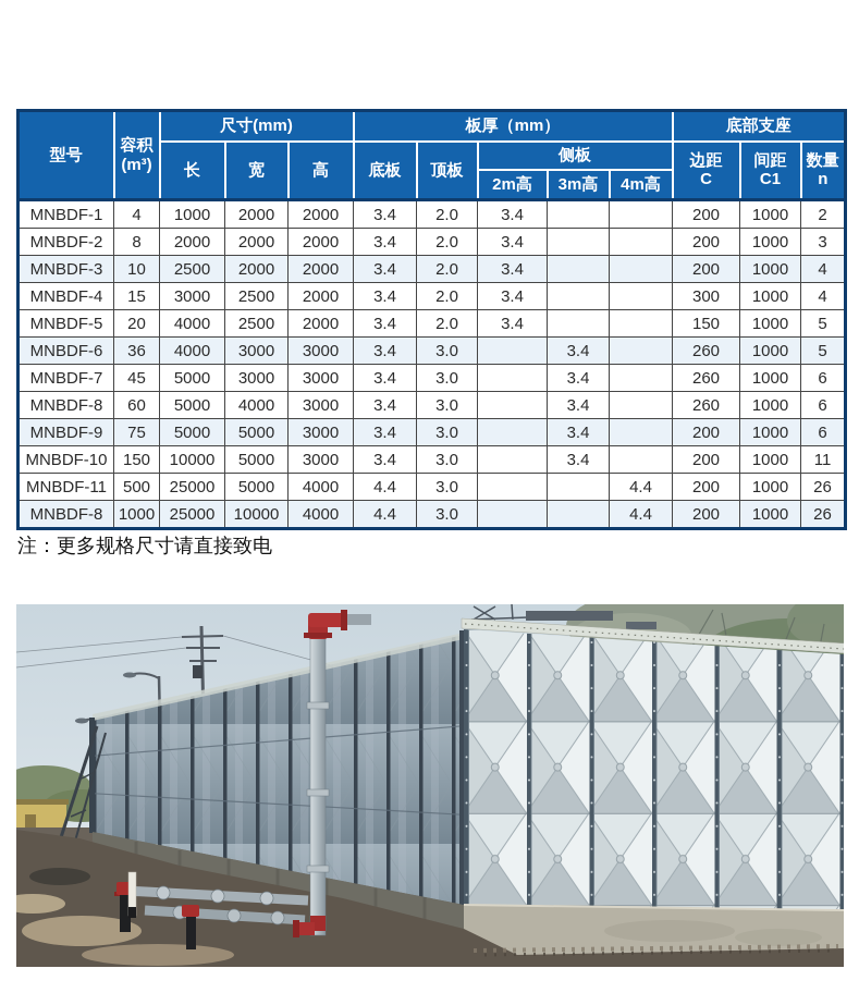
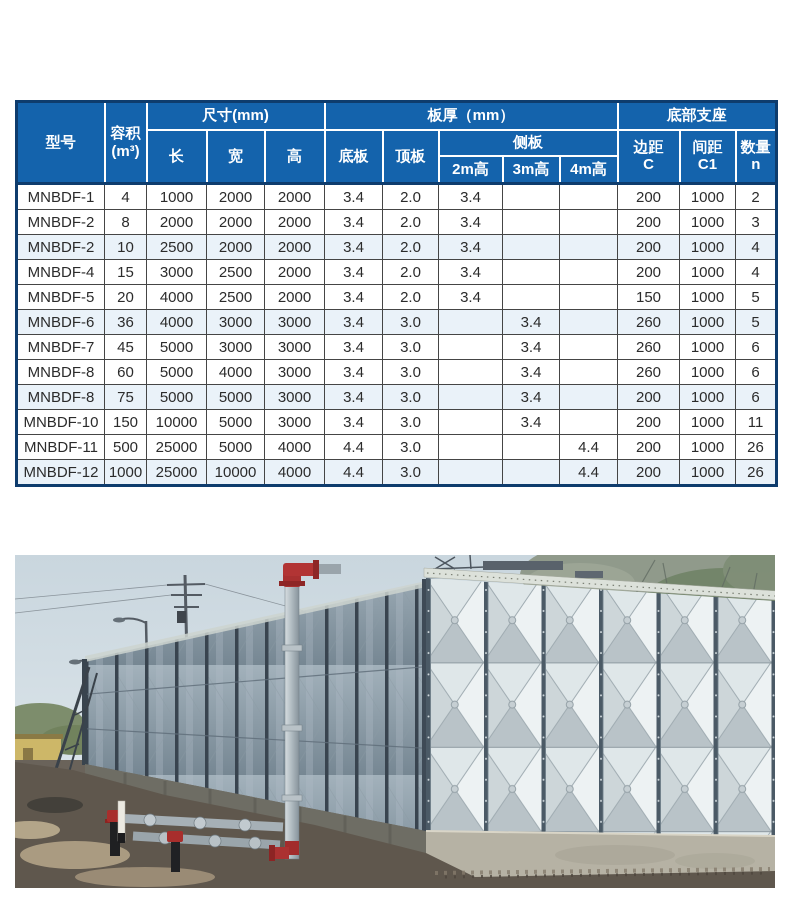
  型号	容积 (m³)	尺寸(mm)	板厚（mm）	底部支座
  长	宽	高	底板	顶板	侧板	边距 C	间距 C1	数量 n
  2m高	3m高	4m高
  MNBDF-1	4	1000	2000	2000	3.4	2.0	3.4			200	1000	2
  MNBDF-2	8	2000	2000	2000	3.4	2.0	3.4			200	1000	3
- MNBDF-3	10	2500	2000	2000	3.4	2.0	3.4			200	1000	4
+ MNBDF-2	10	2500	2000	2000	3.4	2.0	3.4			200	1000	4
- MNBDF-4	15	3000	2500	2000	3.4	2.0	3.4			300	1000	4
+ MNBDF-4	15	3000	2500	2000	3.4	2.0	3.4			200	1000	4
  MNBDF-5	20	4000	2500	2000	3.4	2.0	3.4			150	1000	5
  MNBDF-6	36	4000	3000	3000	3.4	3.0		3.4		260	1000	5
  MNBDF-7	45	5000	3000	3000	3.4	3.0		3.4		260	1000	6
  MNBDF-8	60	5000	4000	3000	3.4	3.0		3.4		260	1000	6
- MNBDF-9	75	5000	5000	3000	3.4	3.0		3.4		200	1000	6
+ MNBDF-8	75	5000	5000	3000	3.4	3.0		3.4		200	1000	6
  MNBDF-10	150	10000	5000	3000	3.4	3.0		3.4		200	1000	11
  MNBDF-11	500	25000	5000	4000	4.4	3.0			4.4	200	1000	26
- MNBDF-8	1000	25000	10000	4000	4.4	3.0			4.4	200	1000	26
+ MNBDF-12	1000	25000	10000	4000	4.4	3.0			4.4	200	1000	26
- 注：更多规格尺寸请直接致电
